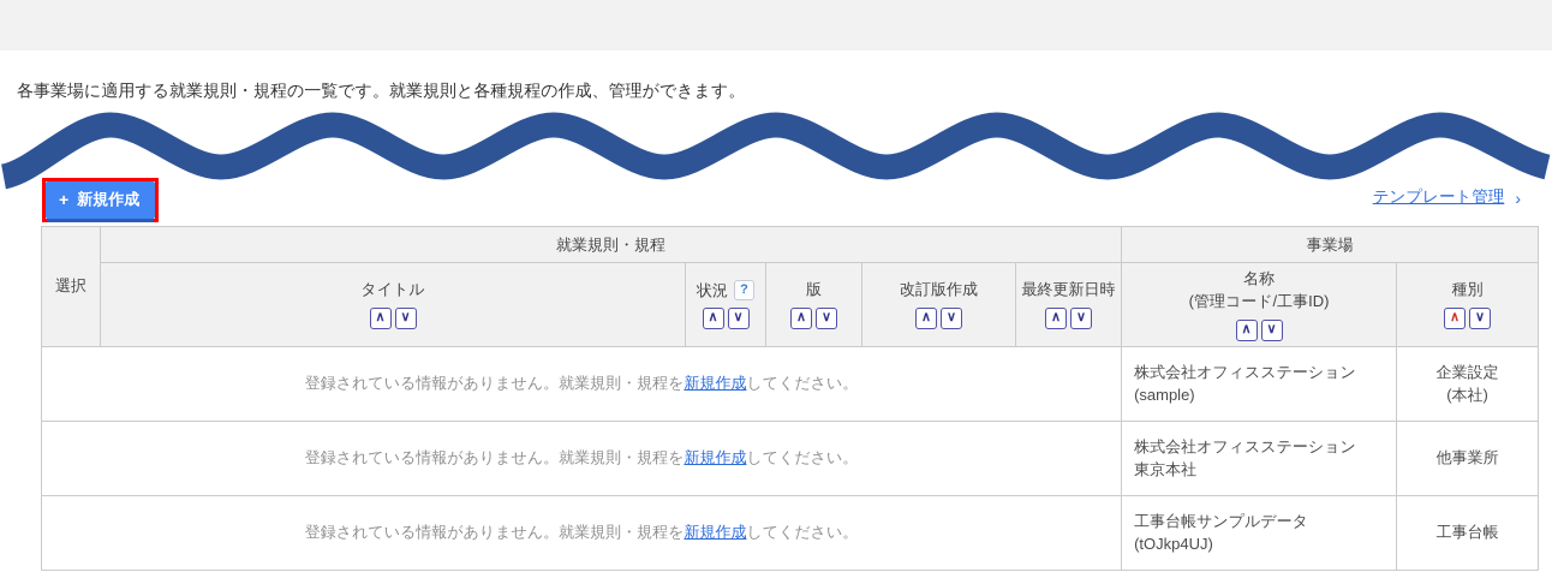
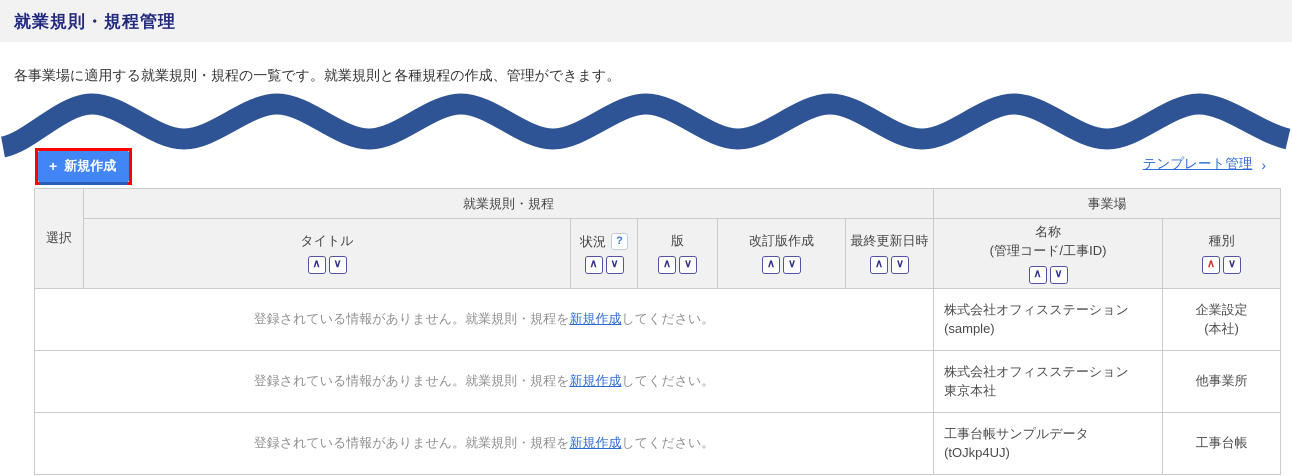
+ 就業規則・規程管理
  各事業場に適用する就業規則・規程の一覧です。就業規則と各種規程の作成、管理ができます。
  +
  新規作成
  テンプレート管理
  ›
  選択	就業規則・規程	事業場
  タイトル ∧ ∨	状況 ? ∧ ∨	版 ∧ ∨	改訂版作成 ∧ ∨	最終更新日時 ∧ ∨	名称 (管理コード/工事ID) ∧ ∨	種別 ∧ ∨
  登録されている情報がありません。就業規則・規程を新規作成してください。	株式会社オフィスステーション (sample)	企業設定 (本社)
  登録されている情報がありません。就業規則・規程を新規作成してください。	株式会社オフィスステーション 東京本社	他事業所
  登録されている情報がありません。就業規則・規程を新規作成してください。	工事台帳サンプルデータ (tOJkp4UJ)	工事台帳
